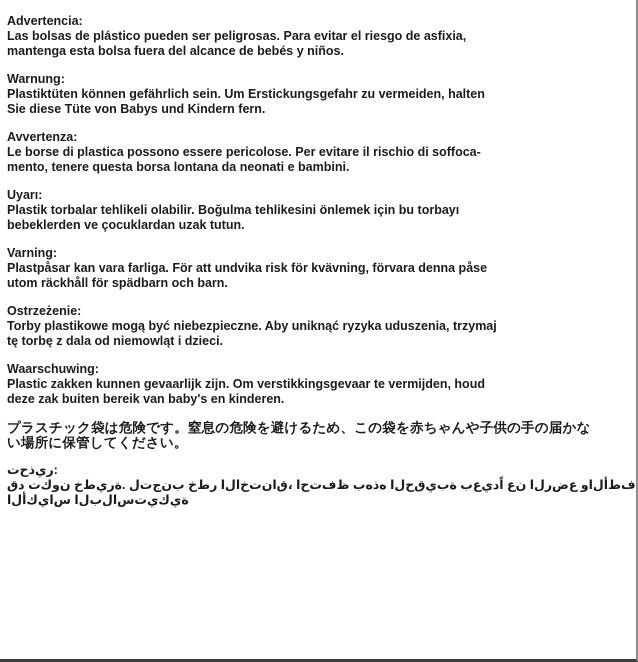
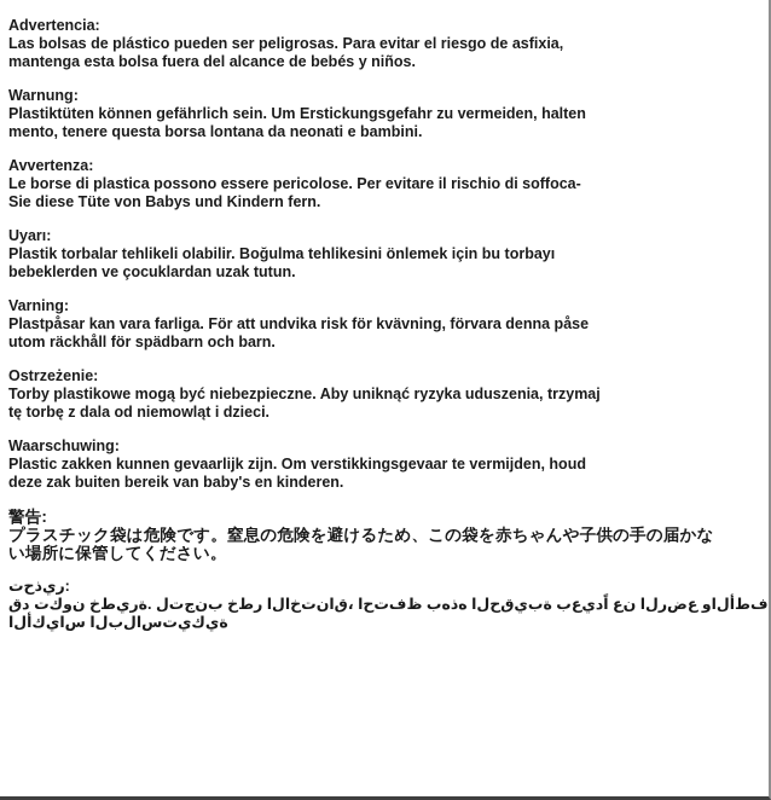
  Advertencia:
  Las bolsas de plástico pueden ser peligrosas. Para evitar el riesgo de asfixia,
  mantenga esta bolsa fuera del alcance de bebés y niños.
  Warnung:
  Plastiktüten können gefährlich sein. Um Erstickungsgefahr zu vermeiden, halten
- Sie diese Tüte von Babys und Kindern fern.
+ mento, tenere questa borsa lontana da neonati e bambini.
  Avvertenza:
  Le borse di plastica possono essere pericolose. Per evitare il rischio di soffoca-
- mento, tenere questa borsa lontana da neonati e bambini.
+ Sie diese Tüte von Babys und Kindern fern.
  Uyarı:
  Plastik torbalar tehlikeli olabilir. Boğulma tehlikesini önlemek için bu torbayı
  bebeklerden ve çocuklardan uzak tutun.
  Varning:
  Plastpåsar kan vara farliga. För att undvika risk för kvävning, förvara denna påse
  utom räckhåll för spädbarn och barn.
  Ostrzeżenie:
  Torby plastikowe mogą być niebezpieczne. Aby uniknąć ryzyka uduszenia, trzymaj
  tę torbę z dala od niemowląt i dzieci.
  Waarschuwing:
  Plastic zakken kunnen gevaarlijk zijn. Om verstikkingsgevaar te vermijden, houd
  deze zak buiten bereik van baby's en kinderen.
+ 警告:
  プラスチック袋は危険です。窒息の危険を避けるため、この袋を赤ちゃんや子供の手の届かな
  い場所に保管してください。
  ت‌ح‌ذ‌ي‌ر:
  ق‌د ت‌ك‌و‌ن خ‌ط‌ي‌ر‌ة. ل‌ت‌ج‌ن‌ب خ‌ط‌ر ا‌ل‌ا‌خ‌ت‌ن‌ا‌ق، اح‌ت‌ف‌ظ ب‌ه‌ذ‌ه ا‌ل‌ح‌ق‌ي‌ب‌ة ب‌ع‌ي‌د‌اً ع‌ن ا‌ل‌ر‌ض‌ع و‌ا‌ل‌أ‌ط‌ف‌
  ا‌ل‌أ‌ك‌ي‌ا‌س ا‌ل‌ب‌ل‌اس‌ت‌ي‌ك‌ي‌ة
